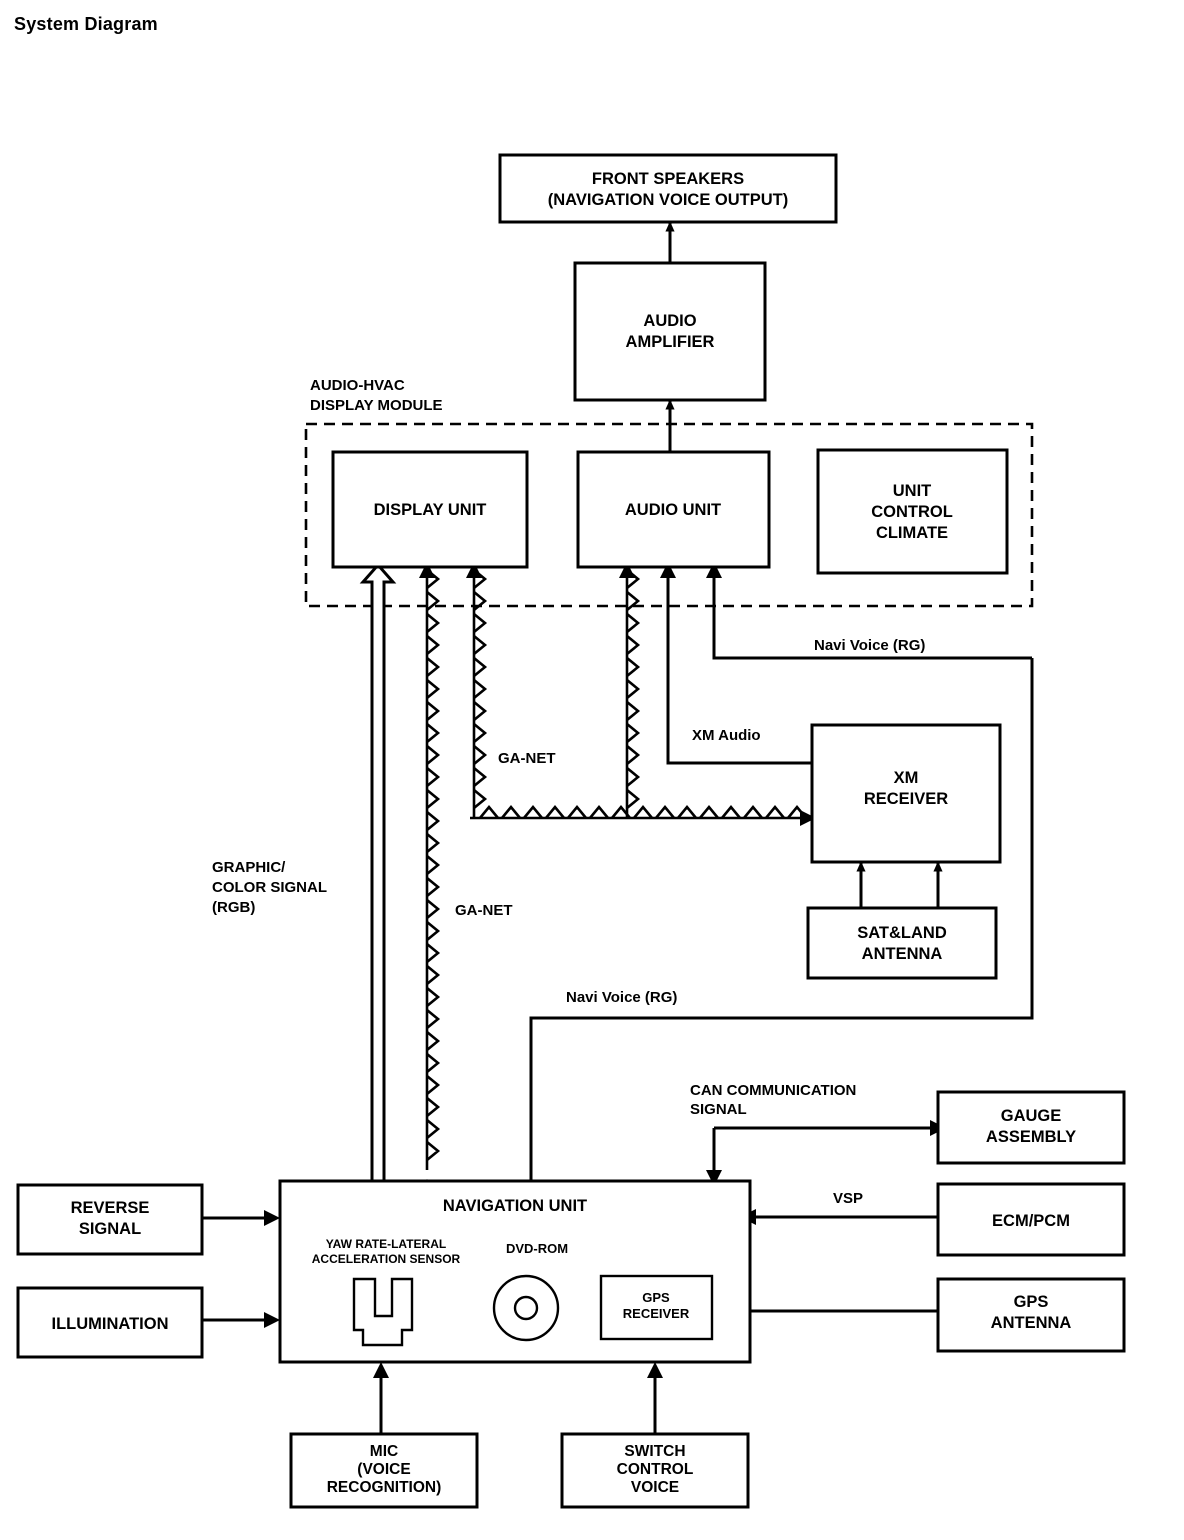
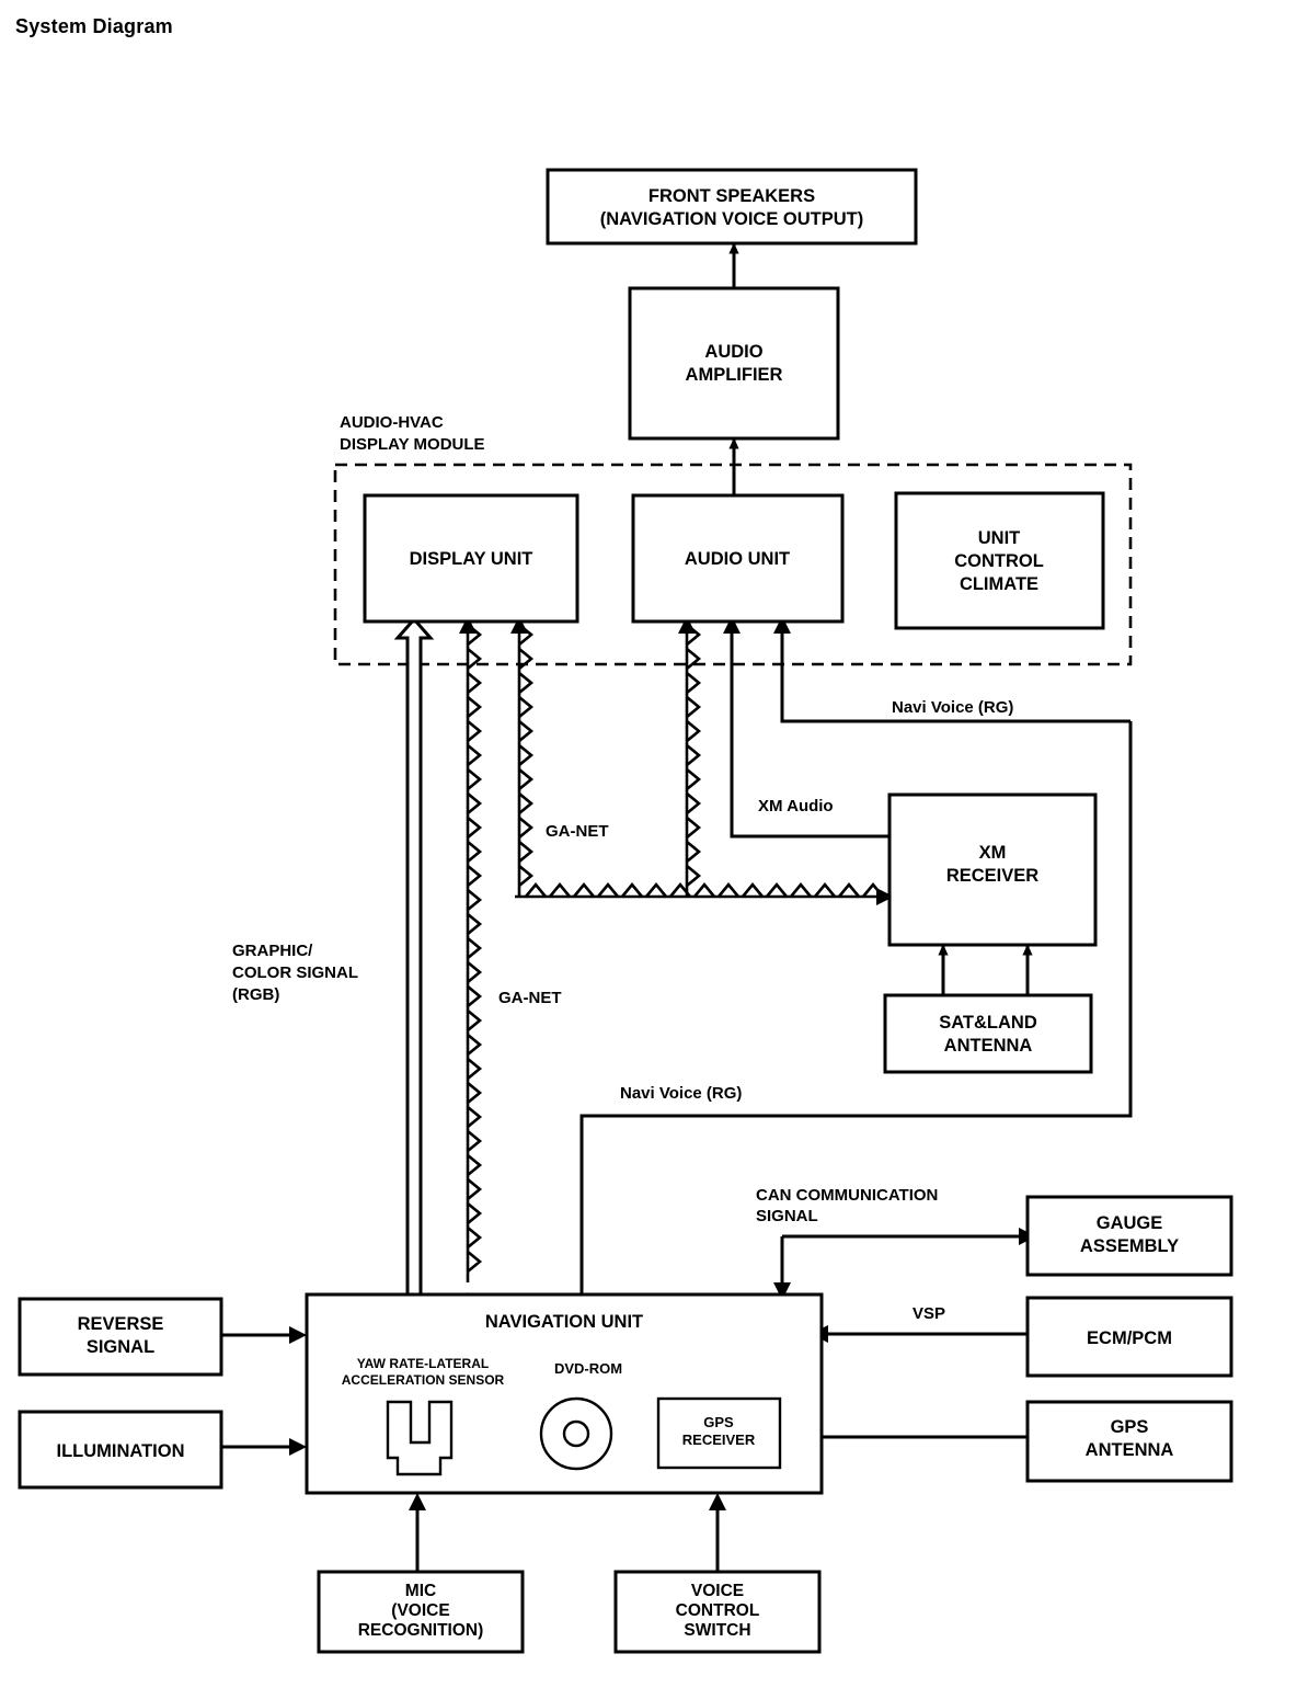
  System Diagram
  FRONT SPEAKERS
  (NAVIGATION VOICE OUTPUT)
  AUDIO
  AMPLIFIER
  DISPLAY UNIT
  AUDIO UNIT
  UNIT
  CONTROL
  CLIMATE
  XM
  RECEIVER
  SAT&LAND
  ANTENNA
  NAVIGATION UNIT
  YAW RATE-LATERAL
  ACCELERATION SENSOR
  DVD-ROM
  GPS
  RECEIVER
  REVERSE
  SIGNAL
  ILLUMINATION
  GAUGE
  ASSEMBLY
  ECM/PCM
  GPS
  ANTENNA
  MIC
  (VOICE
  RECOGNITION)
- SWITCH
+ VOICE
  CONTROL
- VOICE
+ SWITCH
  AUDIO-HVAC
  DISPLAY MODULE
  GA-NET
  GA-NET
  Navi Voice (RG)
  Navi Voice (RG)
  XM Audio
  GRAPHIC/
  COLOR SIGNAL
  (RGB)
  CAN COMMUNICATION
  SIGNAL
  VSP
